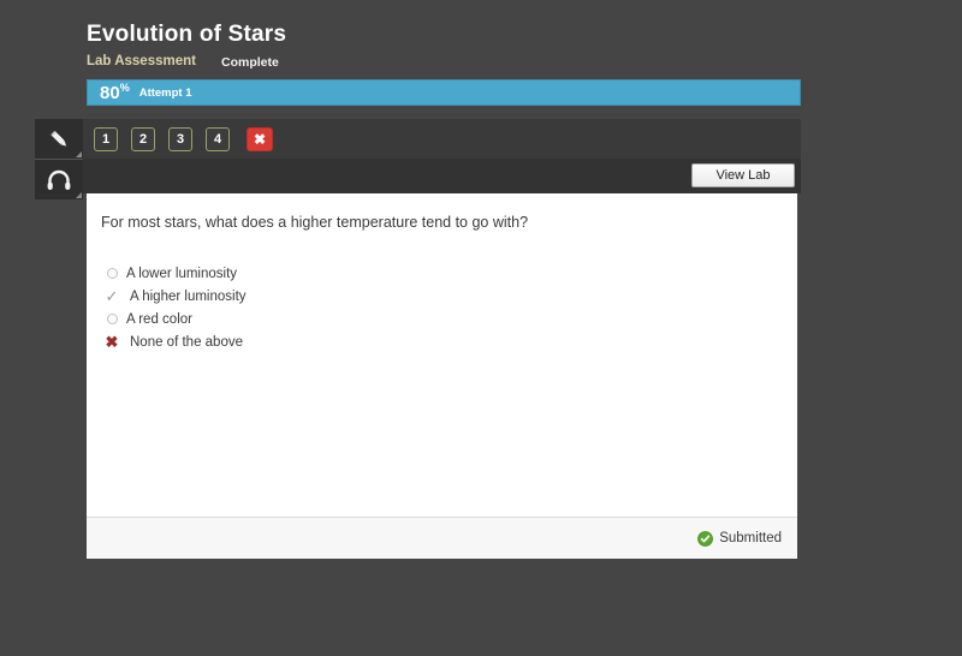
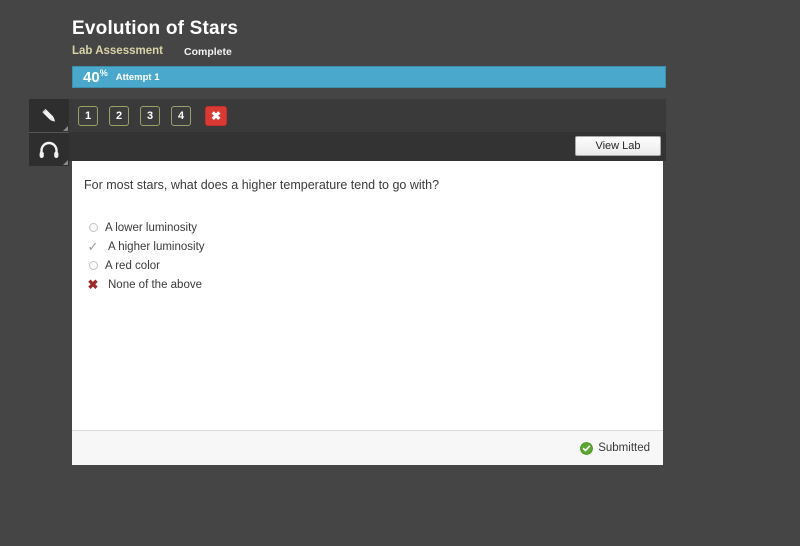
  Evolution of Stars
  Lab Assessment
  Complete
- 80%
+ 40%
  Attempt 1
  1
  2
  3
  4
  ✖
  View Lab
  For most stars, what does a higher temperature tend to go with?
  A lower luminosity
  ✓
  A higher luminosity
  A red color
  ✖
  None of the above
  Submitted
